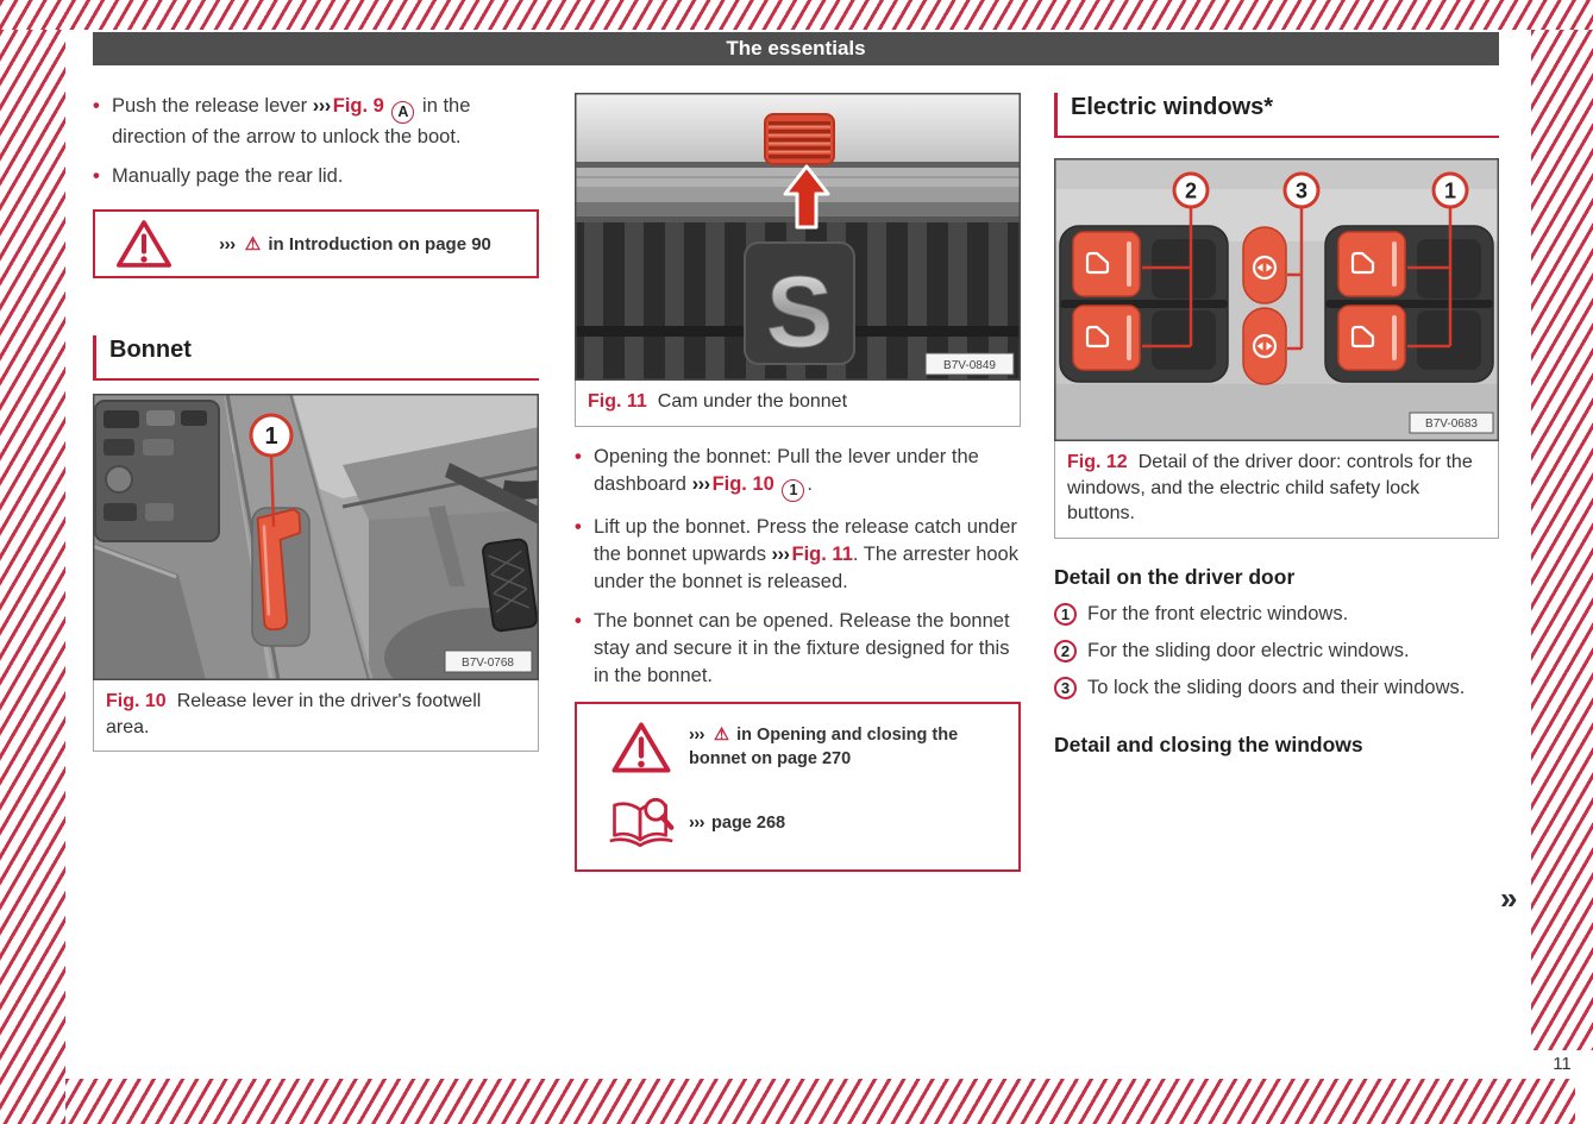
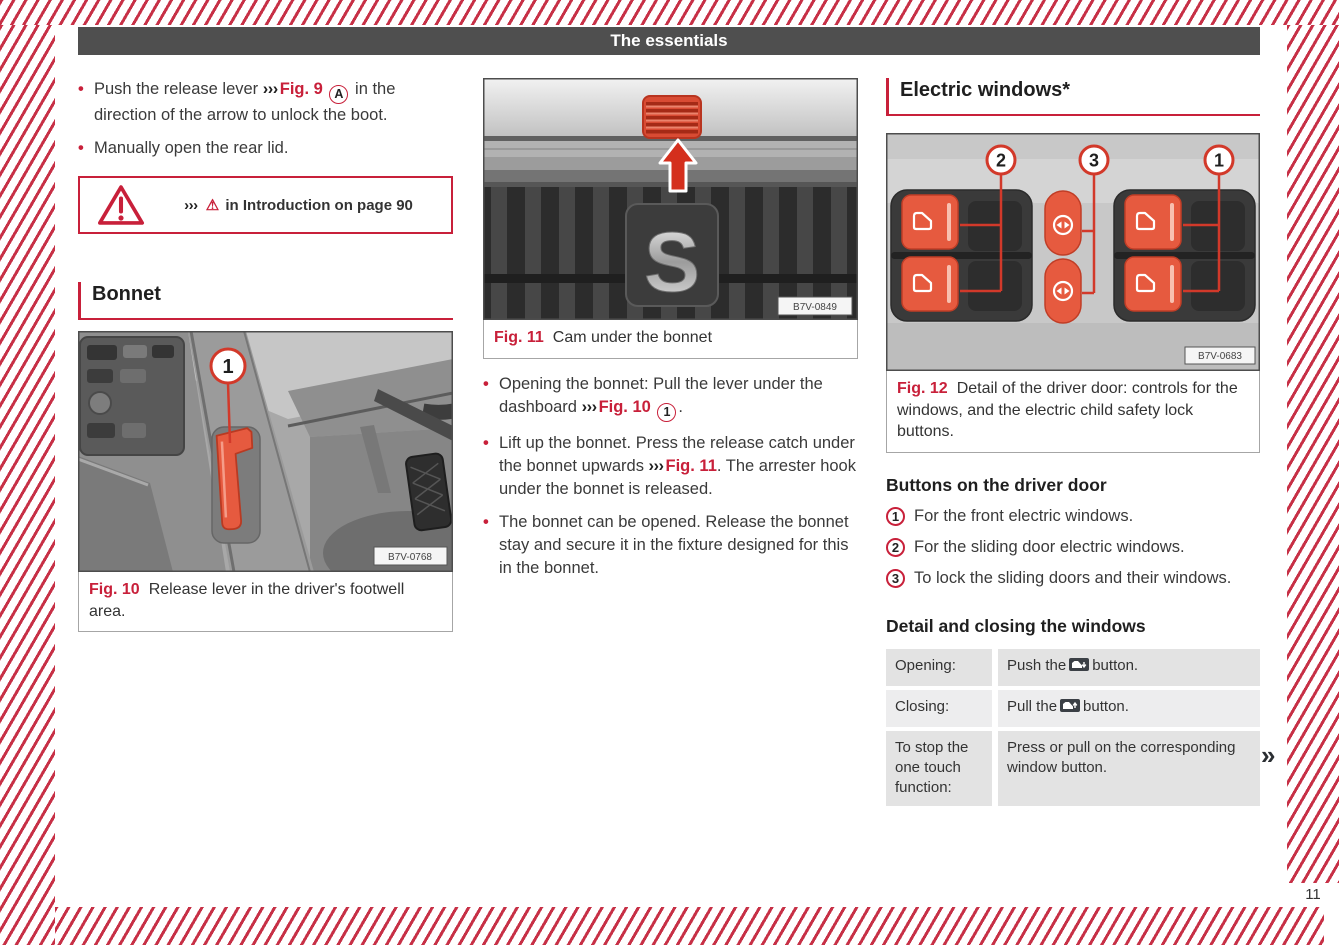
  The essentials
  •
  Push the release lever ›››Fig. 9 A in the direction of the arrow to unlock the boot.
  •
- Manually page the rear lid.
+ Manually open the rear lid.
  ››› ⚠ in Introduction on page 90
  Bonnet
  1
  B7V-0768
  Fig. 10 Release lever in the driver's footwell area.
  S
  B7V-0849
  Fig. 11 Cam under the bonnet
  •
  Opening the bonnet: Pull the lever under the dashboard ›››Fig. 10 1 .
  •
  Lift up the bonnet. Press the release catch under the bonnet upwards ›››Fig. 11. The arrester hook under the bonnet is released.
  •
  The bonnet can be opened. Release the bonnet stay and secure it in the fixture designed for this in the bonnet.
- ››› ⚠ in Opening and closing the bonnet on page 270
- ››› page 268
  Electric windows*
  2
  3
  1
  B7V-0683
  Fig. 12 Detail of the driver door: controls for the windows, and the electric child safety lock buttons.
- Detail on the driver door
+ Buttons on the driver door
  1
  For the front electric windows.
  2
  For the sliding door electric windows.
  3
  To lock the sliding doors and their windows.
  Detail and closing the windows
+ Opening:
+ Push the button.
+ Closing:
+ Pull the button.
+ To stop the one touch function:
+ Press or pull on the corresponding window button.
  »
  11
